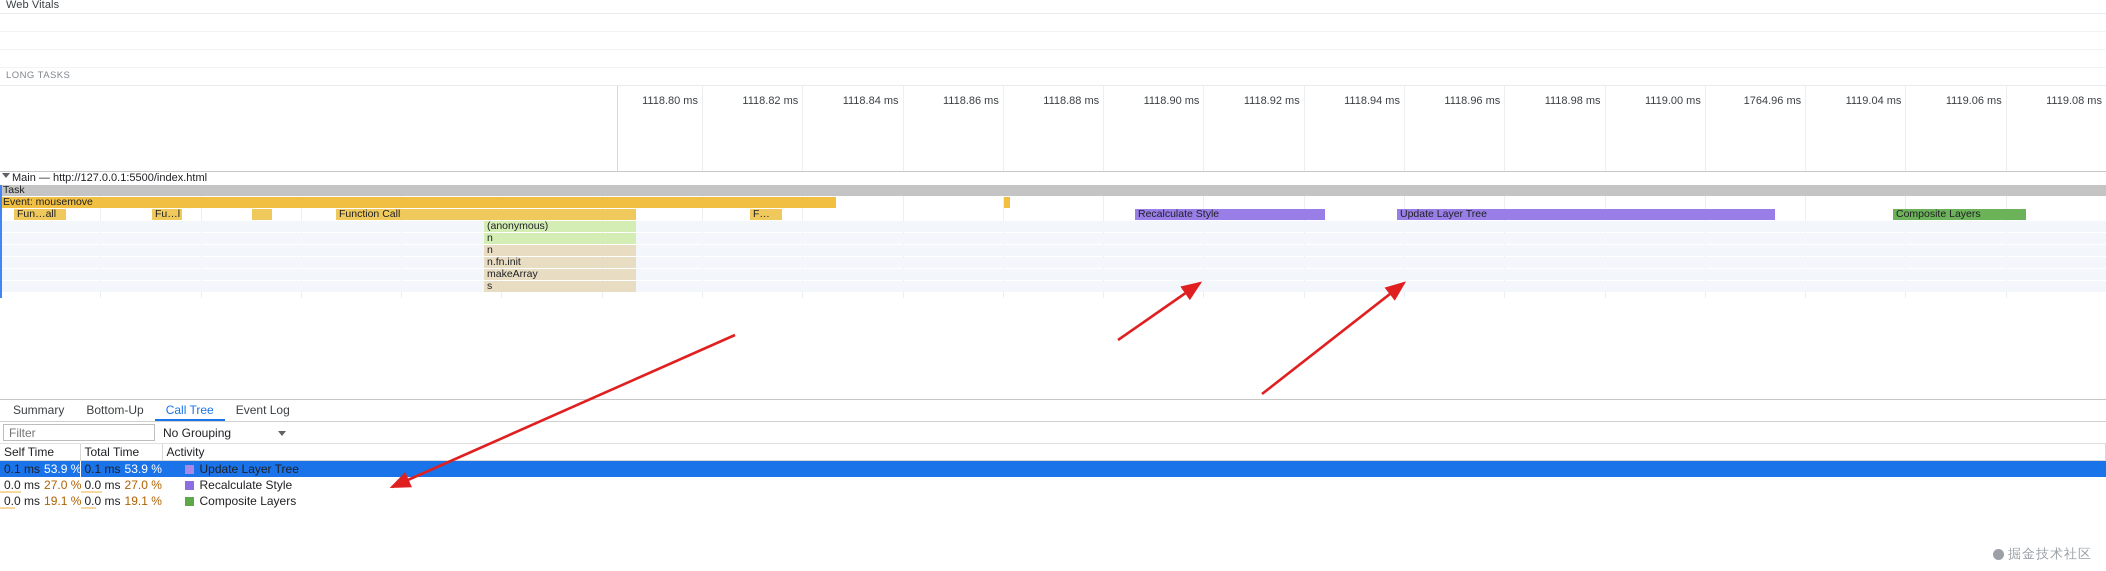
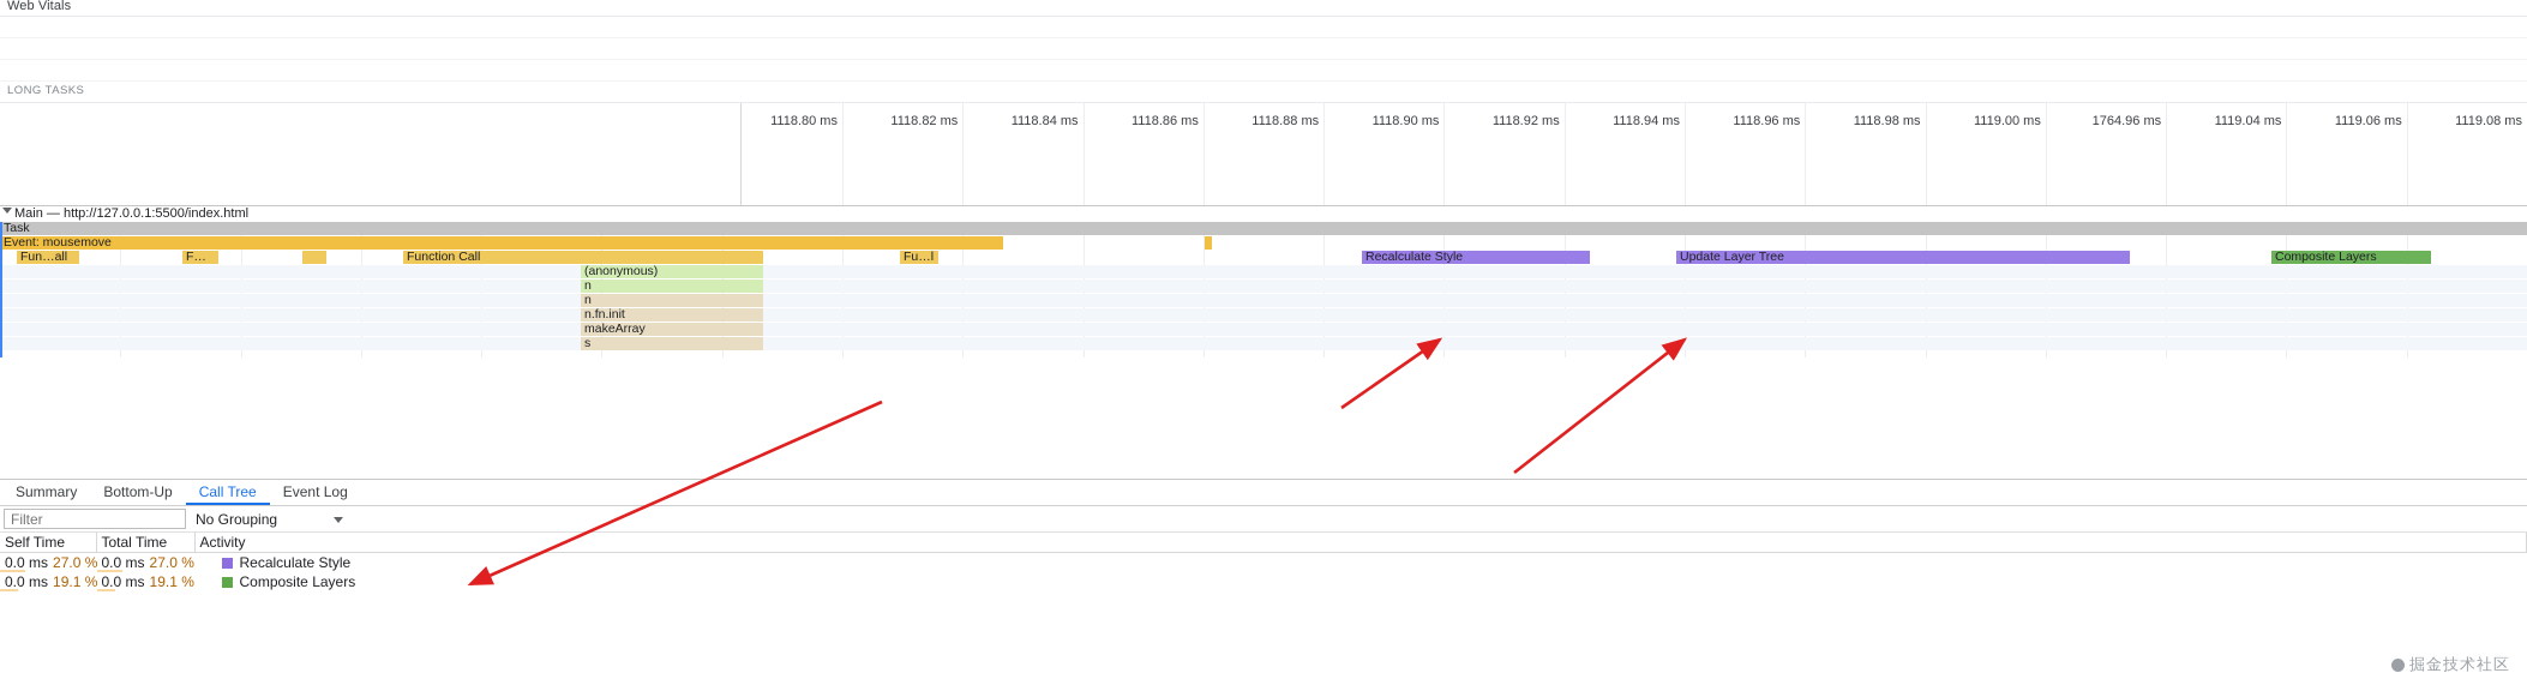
  Web Vitals
  LONG TASKS
  1118.80 ms
  1118.82 ms
  1118.84 ms
  1118.86 ms
  1118.88 ms
  1118.90 ms
  1118.92 ms
  1118.94 ms
  1118.96 ms
  1118.98 ms
  1119.00 ms
  1764.96 ms
  1119.04 ms
  1119.06 ms
  1119.08 ms
  Main — http://127.0.0.1:5500/index.html
  Task
  Event: mousemove
  Fun…all
- Fu…l
+ F…
  Function Call
- F…
+ Fu…l
  Recalculate Style
  Update Layer Tree
  Composite Layers
  (anonymous)
  n
  n
  n.fn.init
  makeArray
  s
  Summary
  Bottom-Up
  Call Tree
  Event Log
  Filter
  No Grouping
  Self Time	Total Time	Activity
- 0.1 ms 53.9 %	0.1 ms 53.9 %	Update Layer Tree
  0.0 ms 27.0 %	0.0 ms 27.0 %	Recalculate Style
  0.0 ms 19.1 %	0.0 ms 19.1 %	Composite Layers
  掘金技术社区
